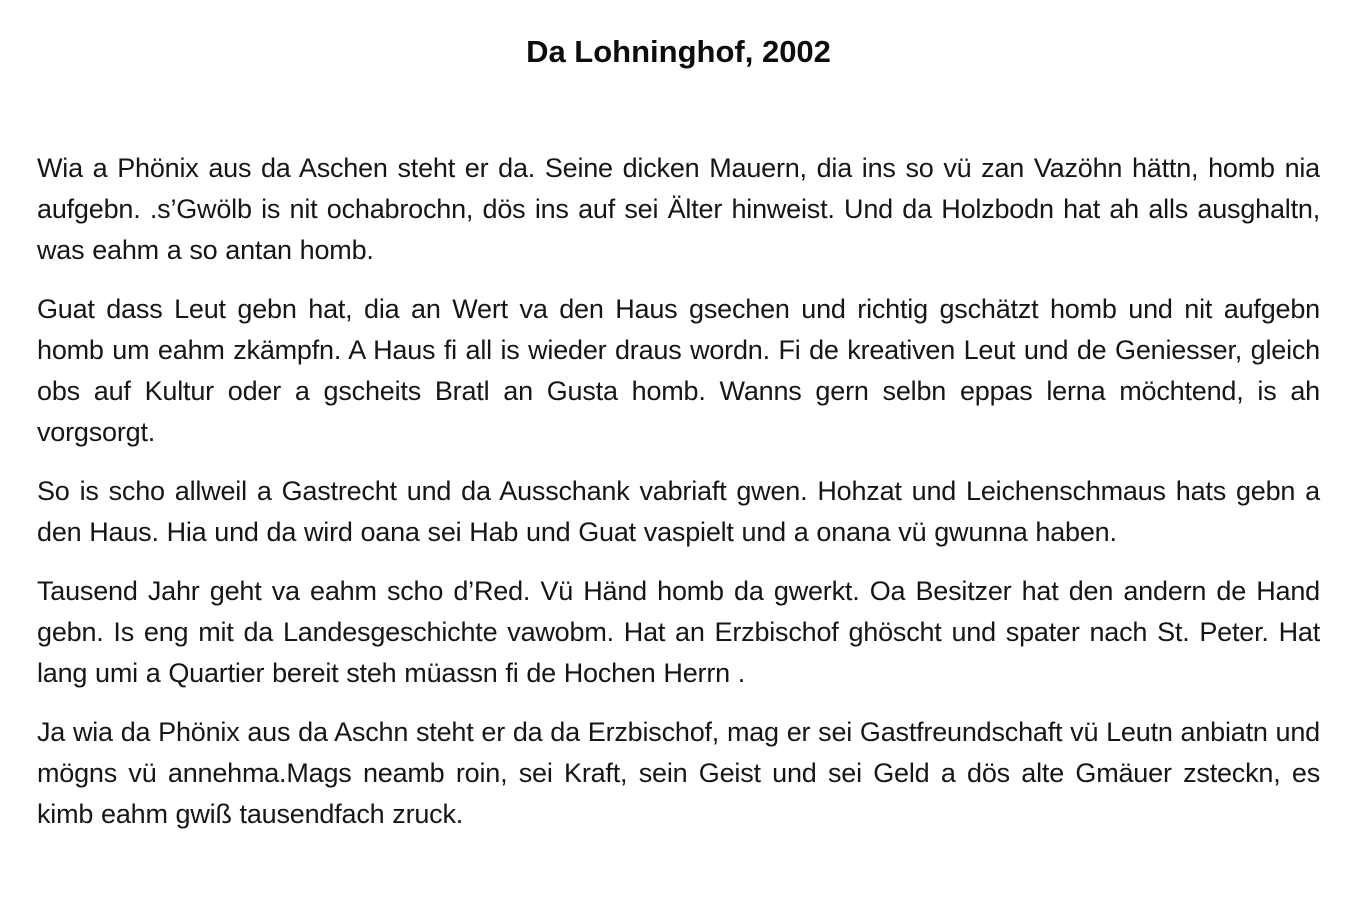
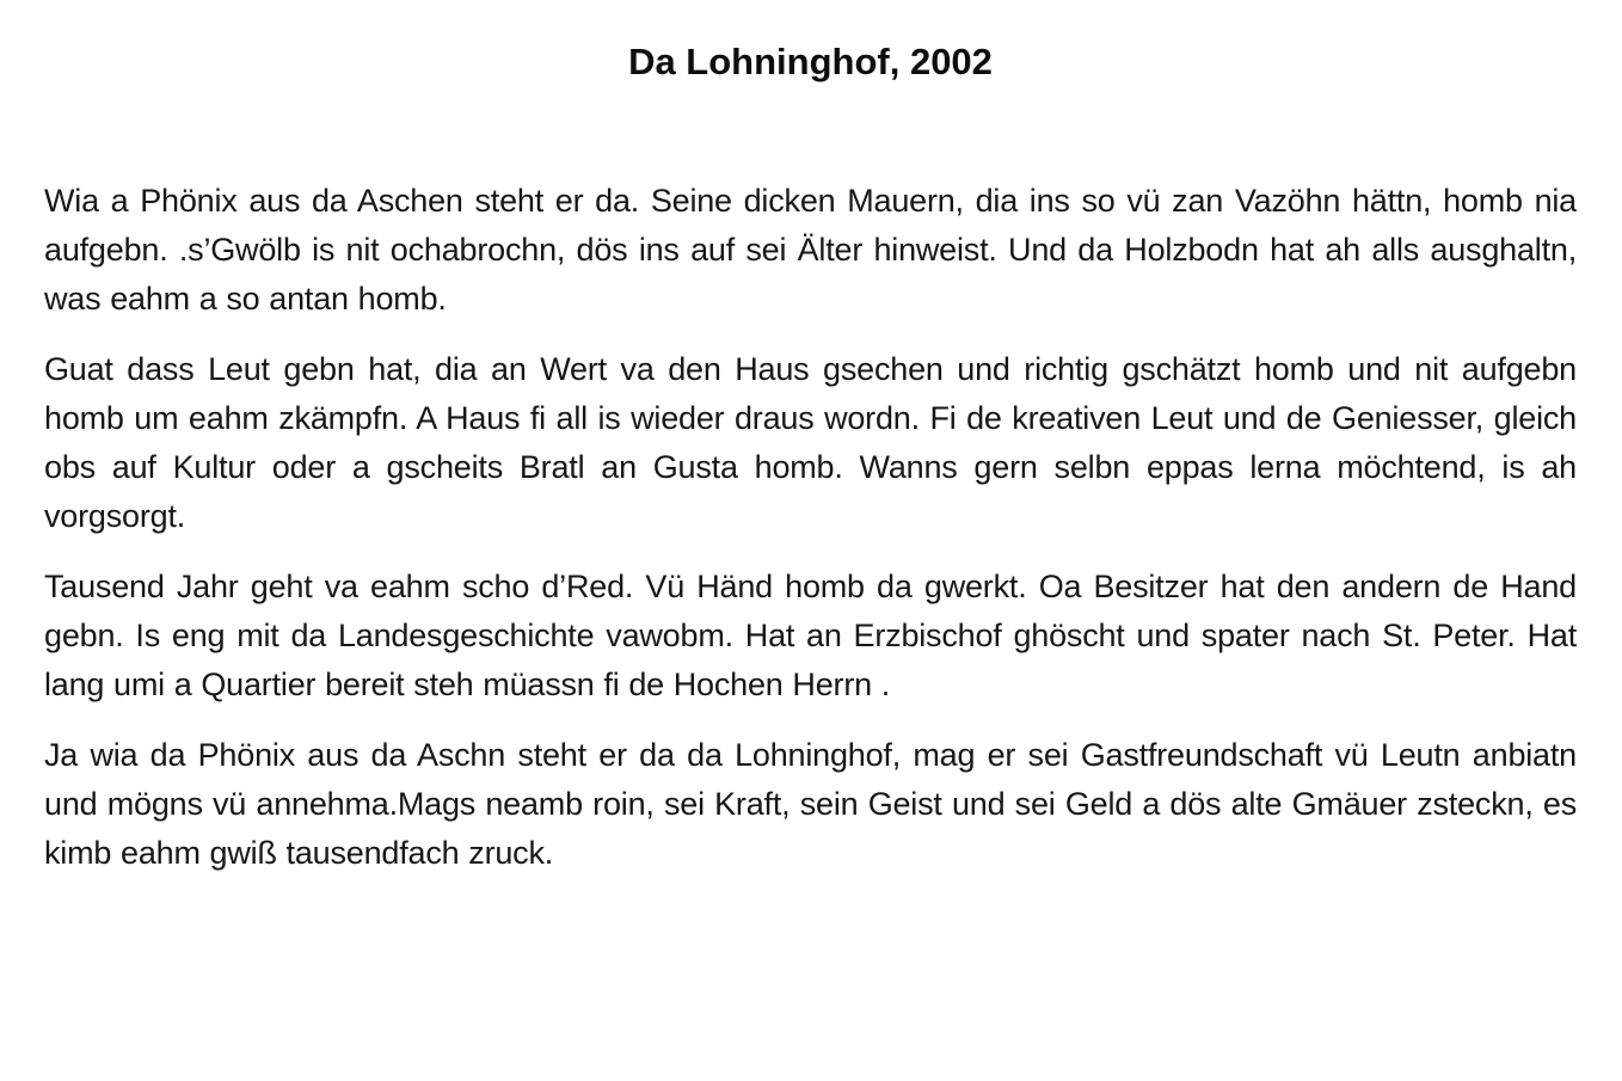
  Da Lohninghof, 2002
  Wia a Phönix aus da Aschen steht er da. Seine dicken Mauern, dia ins so vü zan Vazöhn hättn, homb nia aufgebn. .s’Gwölb is nit ochabrochn, dös ins auf sei Älter hinweist. Und da Holzbodn hat ah alls ausghaltn, was eahm a so antan homb.
  Guat dass Leut gebn hat, dia an Wert va den Haus gsechen und richtig gschätzt homb und nit aufgebn homb um eahm zkämpfn. A Haus fi all is wieder draus wordn. Fi de kreativen Leut und de Geniesser, gleich obs auf Kultur oder a gscheits Bratl an Gusta homb. Wanns gern selbn eppas lerna möchtend, is ah vorgsorgt.
- So is scho allweil a Gastrecht und da Ausschank vabriaft gwen. Hohzat und Leichenschmaus hats gebn a den Haus. Hia und da wird oana sei Hab und Guat vaspielt und a onana vü gwunna haben.
  Tausend Jahr geht va eahm scho d’Red. Vü Händ homb da gwerkt. Oa Besitzer hat den andern de Hand gebn. Is eng mit da Landesgeschichte vawobm. Hat an Erzbischof ghöscht und spater nach St. Peter. Hat lang umi a Quartier bereit steh müassn fi de Hochen Herrn .
- Ja wia da Phönix aus da Aschn steht er da da Erzbischof, mag er sei Gastfreundschaft vü Leutn anbiatn und mögns vü annehma.Mags neamb roin, sei Kraft, sein Geist und sei Geld a dös alte Gmäuer zsteckn, es kimb eahm gwiß tausendfach zruck.
+ Ja wia da Phönix aus da Aschn steht er da da Lohninghof, mag er sei Gastfreundschaft vü Leutn anbiatn und mögns vü annehma.Mags neamb roin, sei Kraft, sein Geist und sei Geld a dös alte Gmäuer zsteckn, es kimb eahm gwiß tausendfach zruck.
